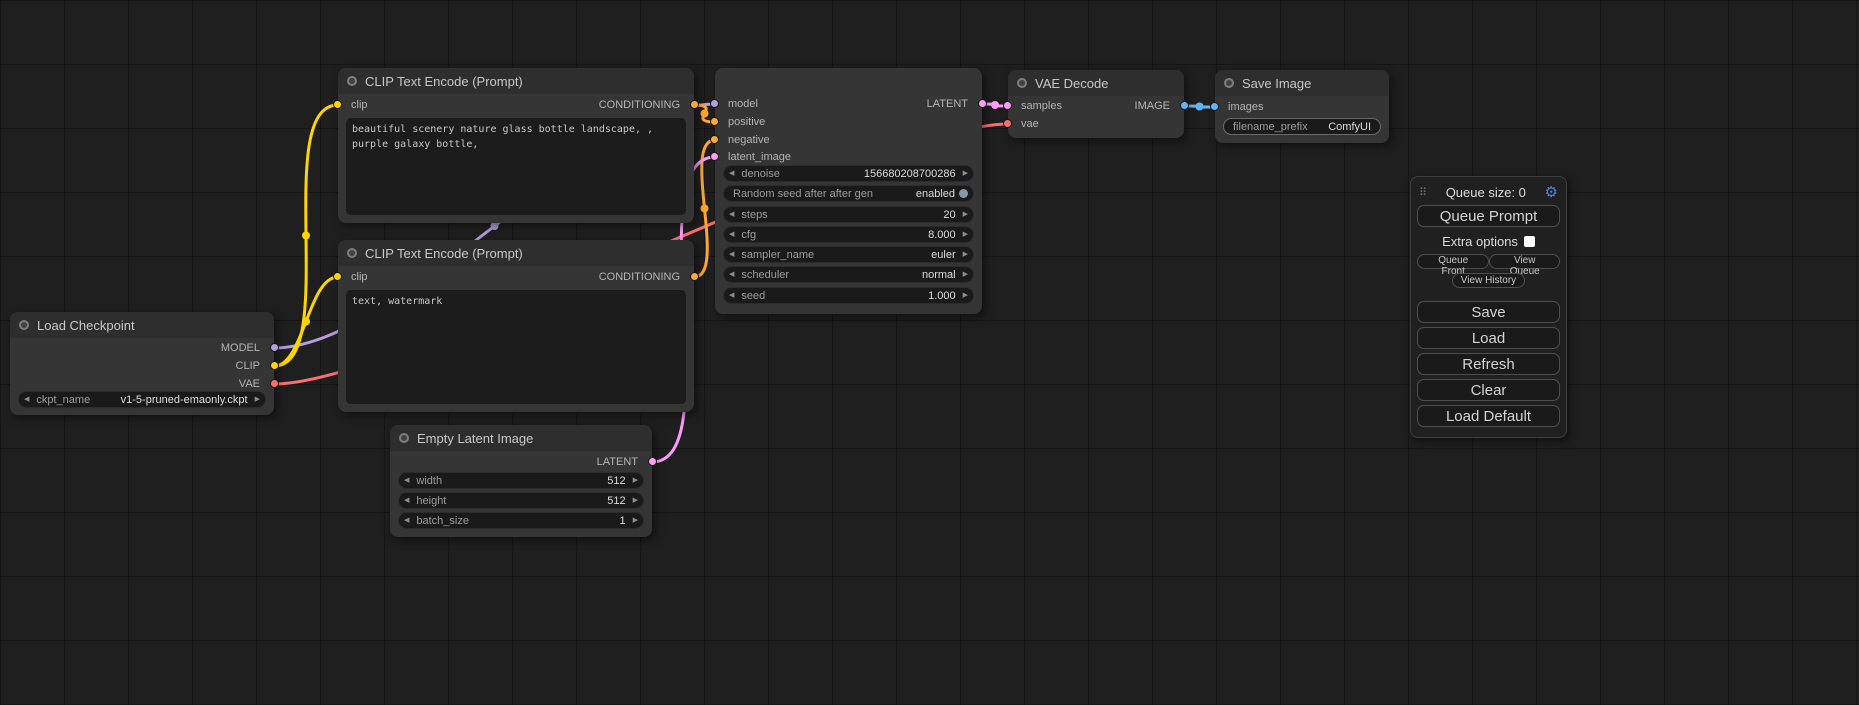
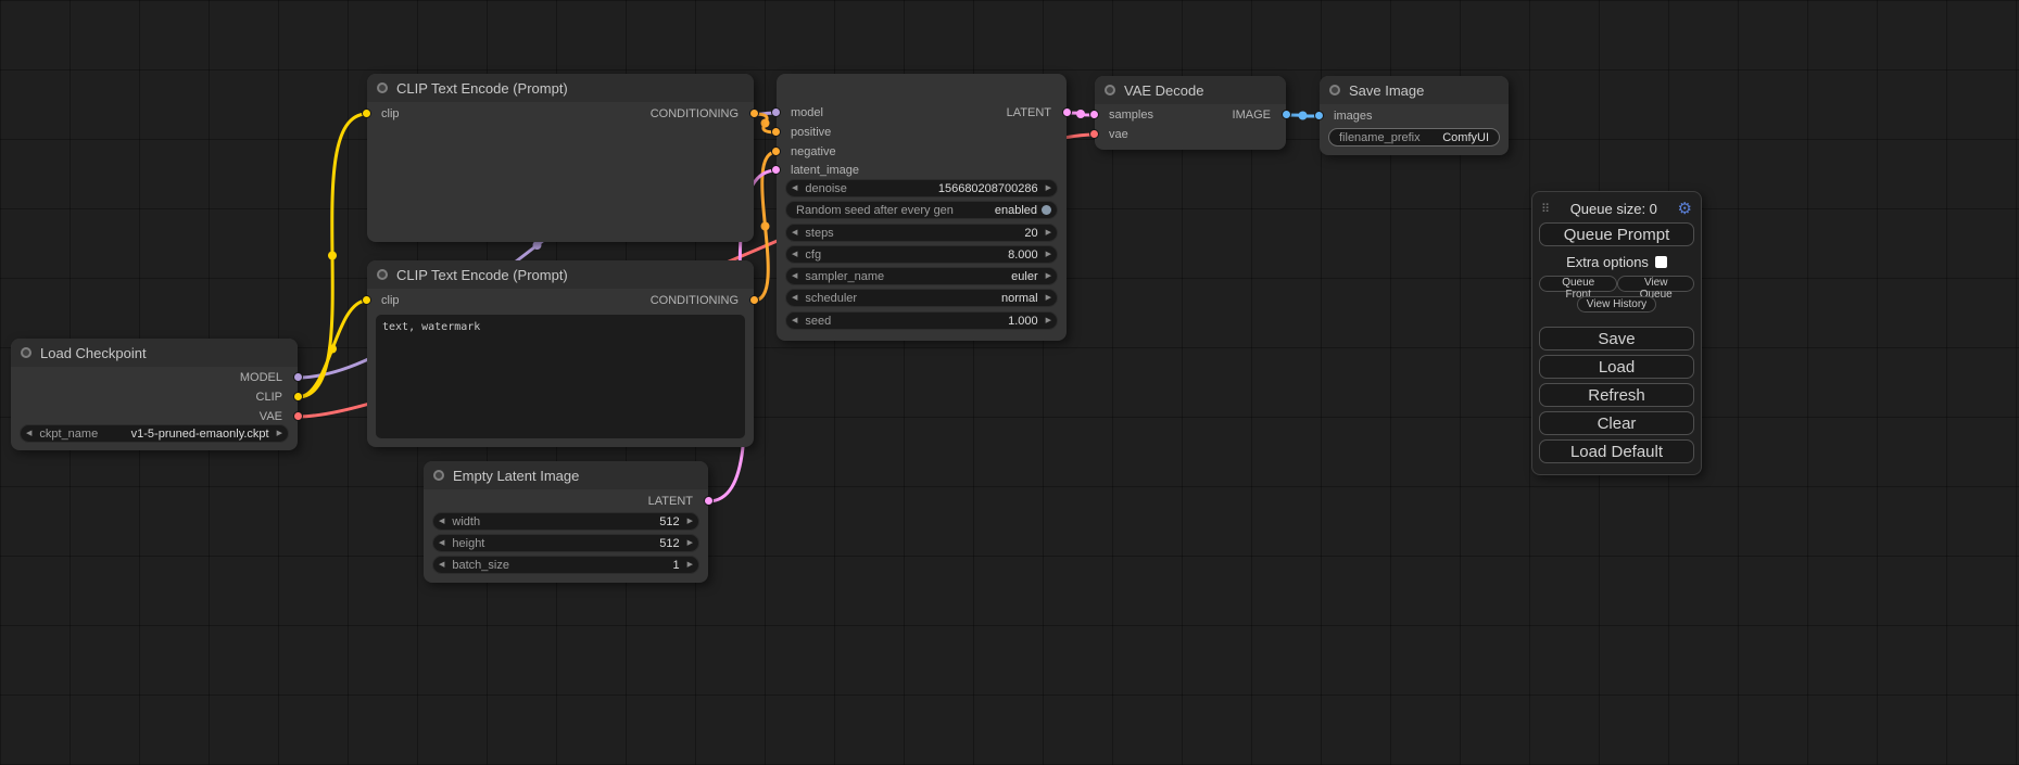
  Load Checkpoint
  MODEL
  CLIP
  VAE
  ckpt_name
  v1-5-pruned-emaonly.ckpt
  CLIP Text Encode (Prompt)
  clip
  CONDITIONING
- beautiful scenery nature glass bottle landscape, , purple galaxy bottle,
  CLIP Text Encode (Prompt)
  clip
  CONDITIONING
  text, watermark
  Empty Latent Image
  LATENT
  width
  512
  height
  512
  batch_size
  1
  model
  positive
  negative
  latent_image
  LATENT
  denoise
  156680208700286
- Random seed after after gen
+ Random seed after every gen
  enabled
  steps
  20
  cfg
  8.000
  sampler_name
  euler
  scheduler
  normal
  seed
  1.000
  VAE Decode
  samples
  vae
  IMAGE
  Save Image
  images
  filename_prefix
  ComfyUI
  ⠿
  Queue size: 0
  ⚙
  Queue Prompt
  Extra options
  Queue Front
  View Queue
  View History
  Save
  Load
  Refresh
  Clear
  Load Default
